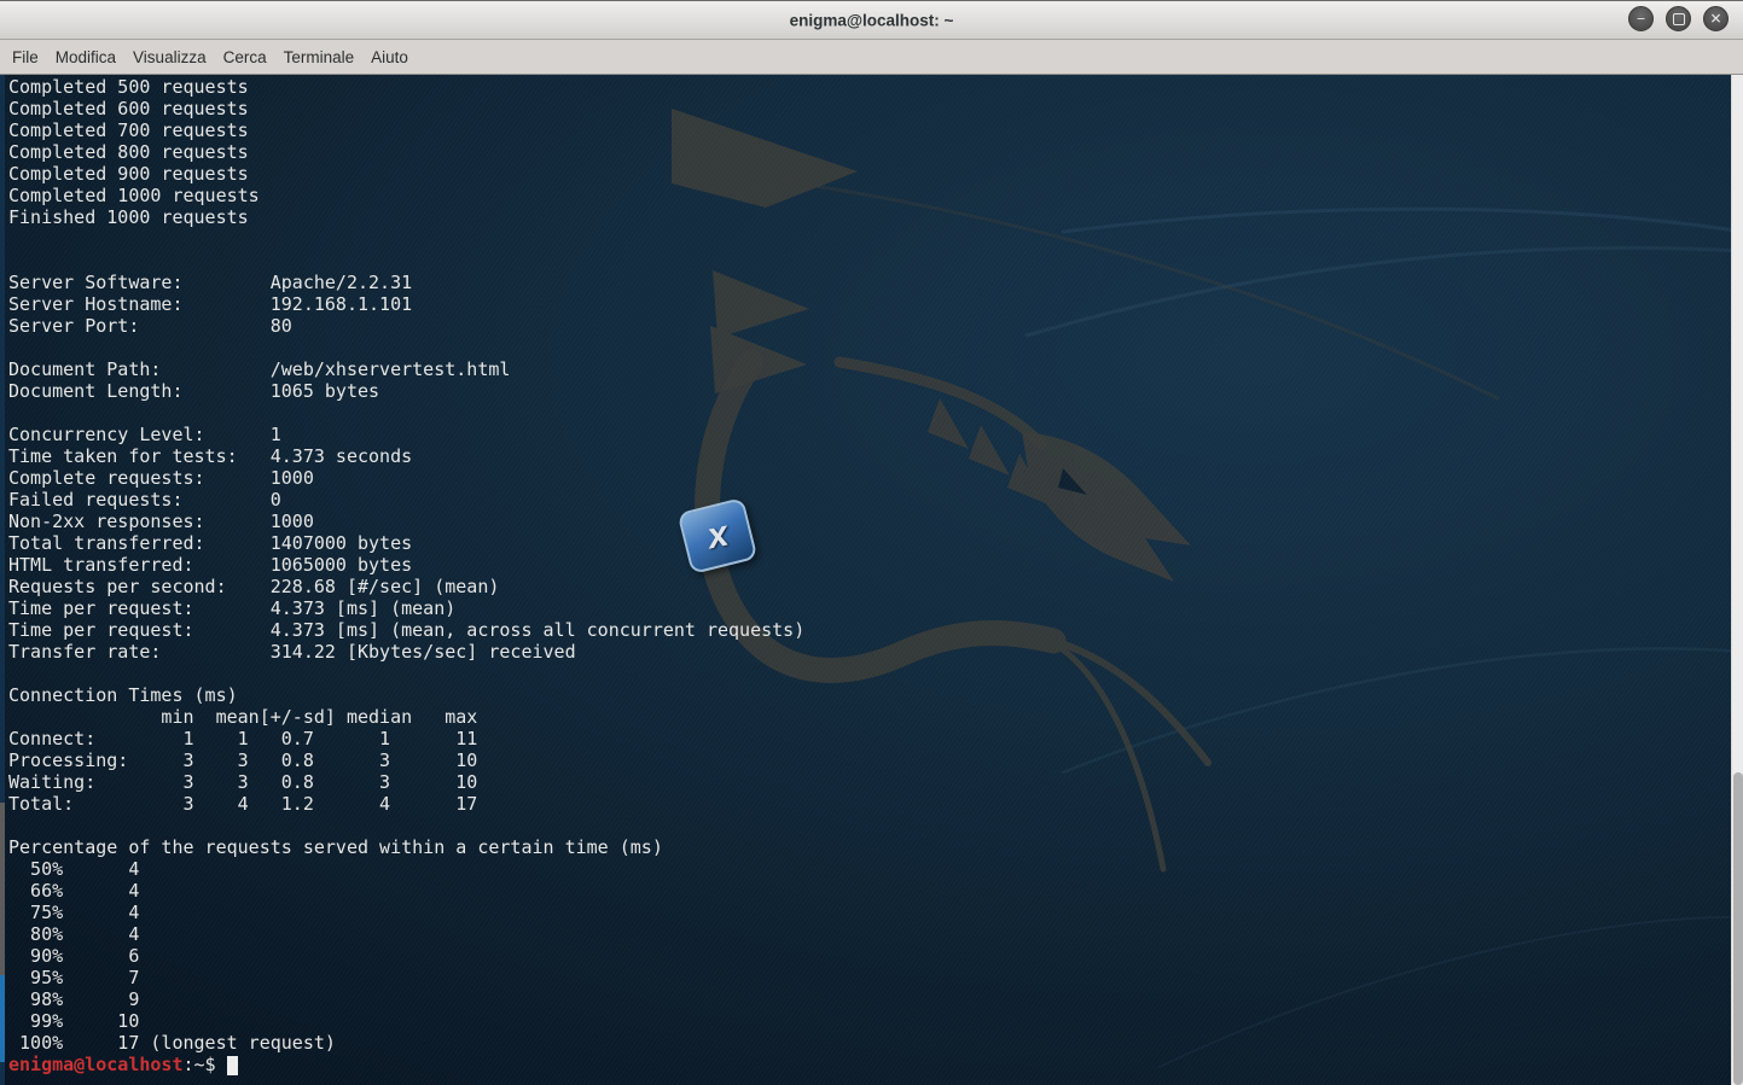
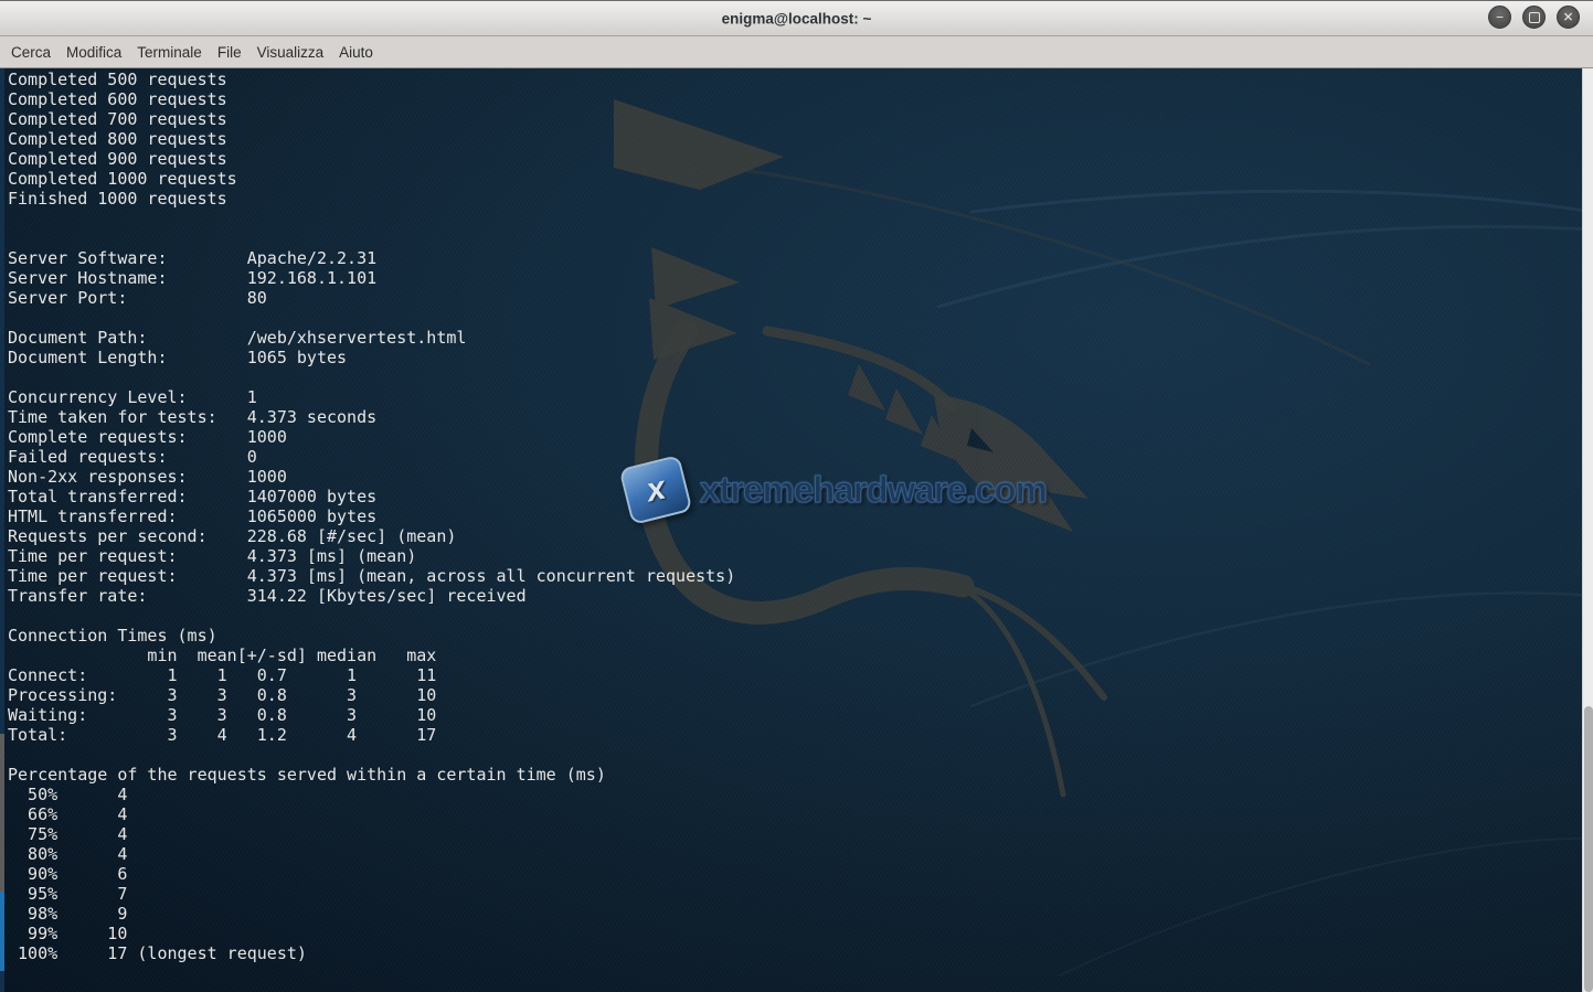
  enigma@localhost: ~
  −
  ✕
- File
+ Cerca
  Modifica
- Visualizza
+ Terminale
- Cerca
+ File
- Terminale
+ Visualizza
  Aiuto
+ xtremehardware.com
  Completed 500 requests
  Completed 600 requests
  Completed 700 requests
  Completed 800 requests
  Completed 900 requests
  Completed 1000 requests
  Finished 1000 requests
  Server Software: Apache/2.2.31
  Server Hostname: 192.168.1.101
  Server Port: 80
  Document Path: /web/xhservertest.html
  Document Length: 1065 bytes
  Concurrency Level: 1
  Time taken for tests: 4.373 seconds
  Complete requests: 1000
  Failed requests: 0
  Non-2xx responses: 1000
  Total transferred: 1407000 bytes
  HTML transferred: 1065000 bytes
  Requests per second: 228.68 [#/sec] (mean)
  Time per request: 4.373 [ms] (mean)
  Time per request: 4.373 [ms] (mean, across all concurrent requests)
  Transfer rate: 314.22 [Kbytes/sec] received
  Connection Times (ms)
  min mean[+/-sd] median max
  Connect: 1 1 0.7 1 11
  Processing: 3 3 0.8 3 10
  Waiting: 3 3 0.8 3 10
  Total: 3 4 1.2 4 17
  Percentage of the requests served within a certain time (ms)
  50% 4
  66% 4
  75% 4
  80% 4
  90% 6
  95% 7
  98% 9
  99% 10
  100% 17 (longest request)
- enigma@localhost:~$
